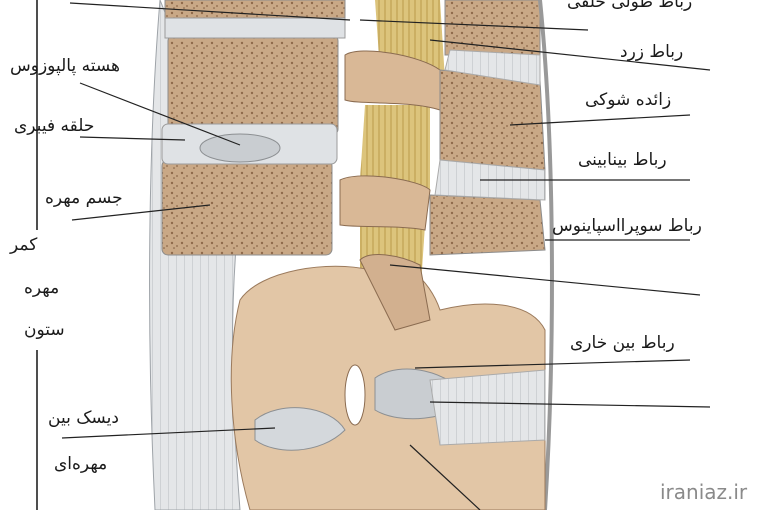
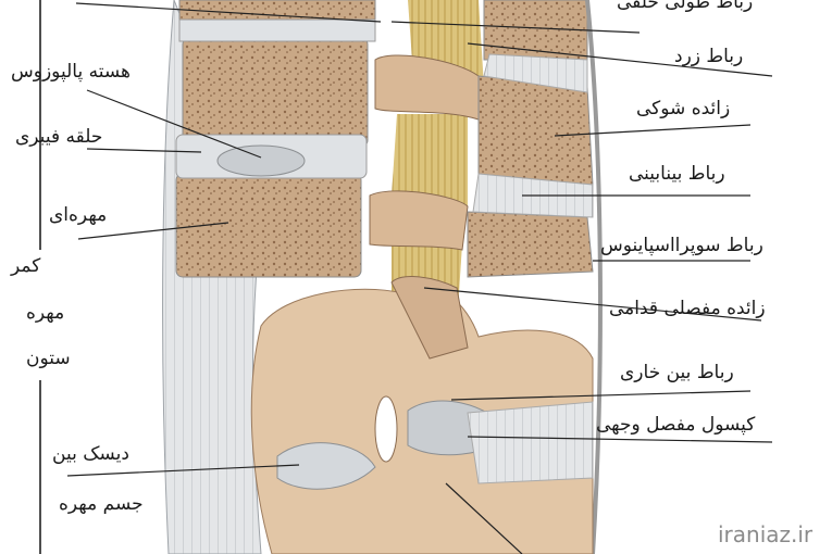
  رباط طولی خلفی
  رباط زرد
  زائده شوکی
  رباط بینابینی
  رباط سوپرااسپاینوس
+ زائده مفصلی قدامی
  رباط بین خاری
+ کپسول مفصل وجهی
  هسته پالپوزوس
  حلقه فیبری
- جسم مهره
+ مهره‌ای
  کمر
  مهره
  ستون
  دیسک بین
- مهره‌ای
+ جسم مهره
  iraniaz.ir
